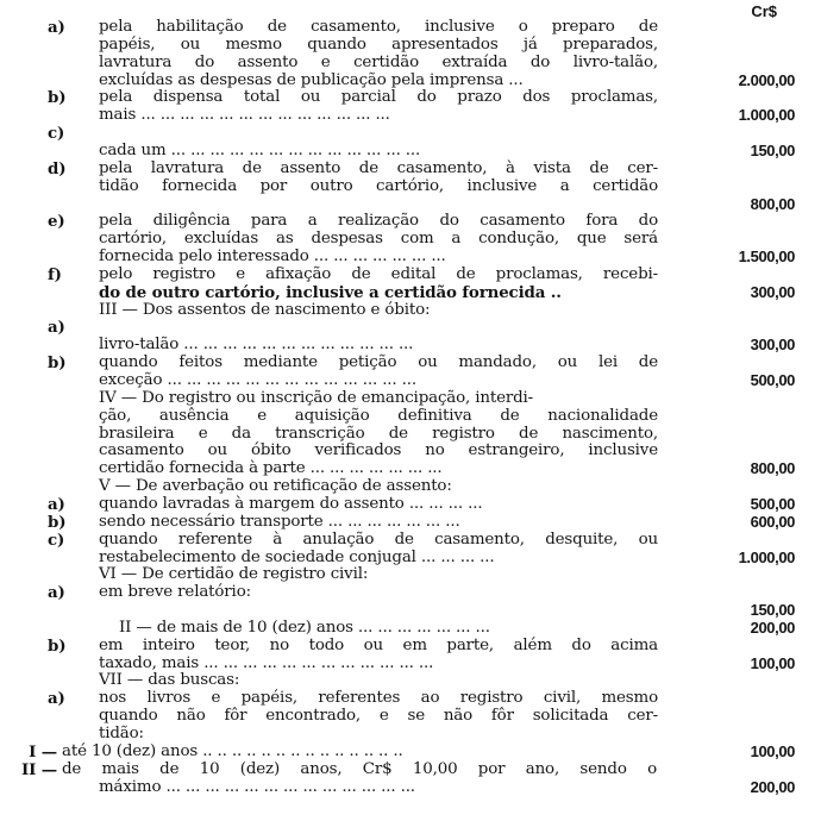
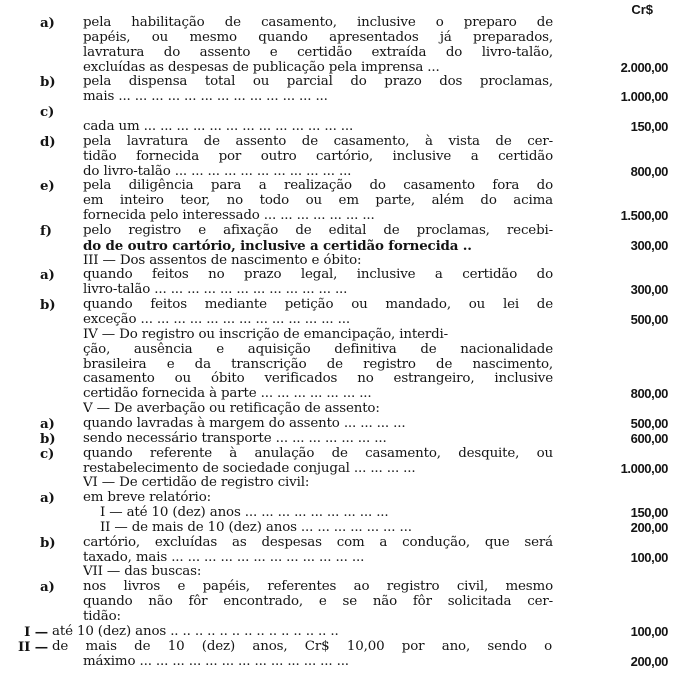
  Cr$
  a)
  pela habilitação de casamento, inclusive o preparo de
  papéis, ou mesmo quando apresentados já preparados,
  lavratura do assento e certidão extraída do livro-talão,
  excluídas as despesas de publicação pela imprensa ...
  2.000,00
  b)
  pela dispensa total ou parcial do prazo dos proclamas,
  mais ... ... ... ... ... ... ... ... ... ... ... ... ...
  1.000,00
  c)
  cada um ... ... ... ... ... ... ... ... ... ... ... ... ...
  150,00
  d)
  pela lavratura de assento de casamento, à vista de cer-
  tidão fornecida por outro cartório, inclusive a certidão
+ do livro-talão ... ... ... ... ... ... ... ... ... ... ...
  800,00
  e)
  pela diligência para a realização do casamento fora do
- cartório, excluídas as despesas com a condução, que será
+ em inteiro teor, no todo ou em parte, além do acima
  fornecida pelo interessado ... ... ... ... ... ... ...
  1.500,00
  f)
  pelo registro e afixação de edital de proclamas, recebi-
  do de outro cartório, inclusive a certidão fornecida ..
  300,00
  III — Dos assentos de nascimento e óbito:
  a)
+ quando feitos no prazo legal, inclusive a certidão do
  livro-talão ... ... ... ... ... ... ... ... ... ... ... ...
  300,00
  b)
  quando feitos mediante petição ou mandado, ou lei de
  exceção ... ... ... ... ... ... ... ... ... ... ... ... ...
  500,00
  IV — Do registro ou inscrição de emancipação, interdi-
  ção, ausência e aquisição definitiva de nacionalidade
  brasileira e da transcrição de registro de nascimento,
  casamento ou óbito verificados no estrangeiro, inclusive
  certidão fornecida à parte ... ... ... ... ... ... ...
  800,00
  V — De averbação ou retificação de assento:
  a)
  quando lavradas à margem do assento ... ... ... ...
  500,00
  b)
  sendo necessário transporte ... ... ... ... ... ... ...
  600,00
  c)
  quando referente à anulação de casamento, desquite, ou
  restabelecimento de sociedade conjugal ... ... ... ...
  1.000,00
  VI — De certidão de registro civil:
  a)
  em breve relatório:
+ I — até 10 (dez) anos ... ... ... ... ... ... ... ... ...
  150,00
  II — de mais de 10 (dez) anos ... ... ... ... ... ... ...
  200,00
  b)
- em inteiro teor, no todo ou em parte, além do acima
+ cartório, excluídas as despesas com a condução, que será
  taxado, mais ... ... ... ... ... ... ... ... ... ... ... ...
  100,00
  VII — das buscas:
  a)
  nos livros e papéis, referentes ao registro civil, mesmo
  quando não fôr encontrado, e se não fôr solicitada cer-
  tidão:
  I —
  até 10 (dez) anos .. .. .. .. .. .. .. .. .. .. .. .. .. ..
  100,00
  II —
  de mais de 10 (dez) anos, Cr$ 10,00 por ano, sendo o
  máximo ... ... ... ... ... ... ... ... ... ... ... ... ...
  200,00
